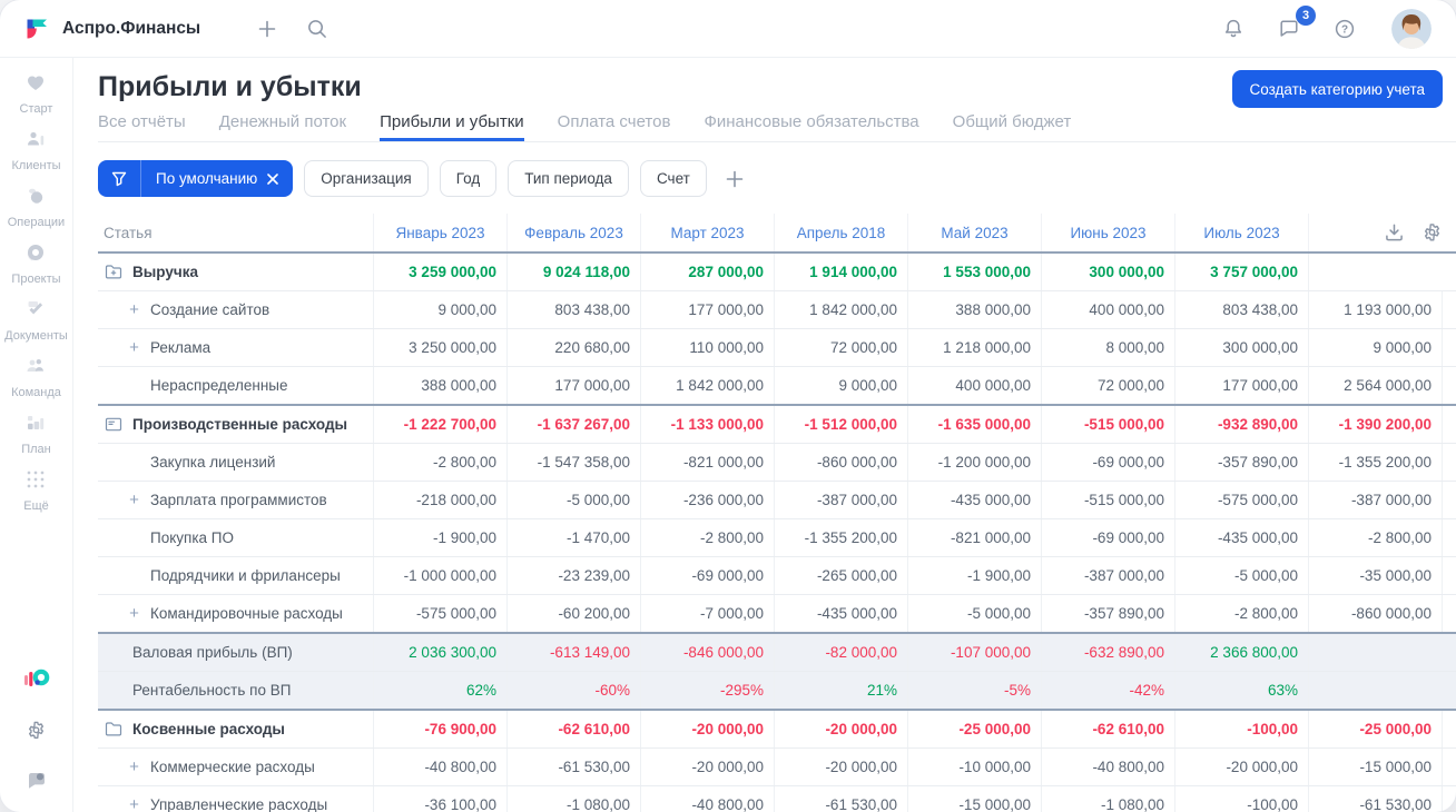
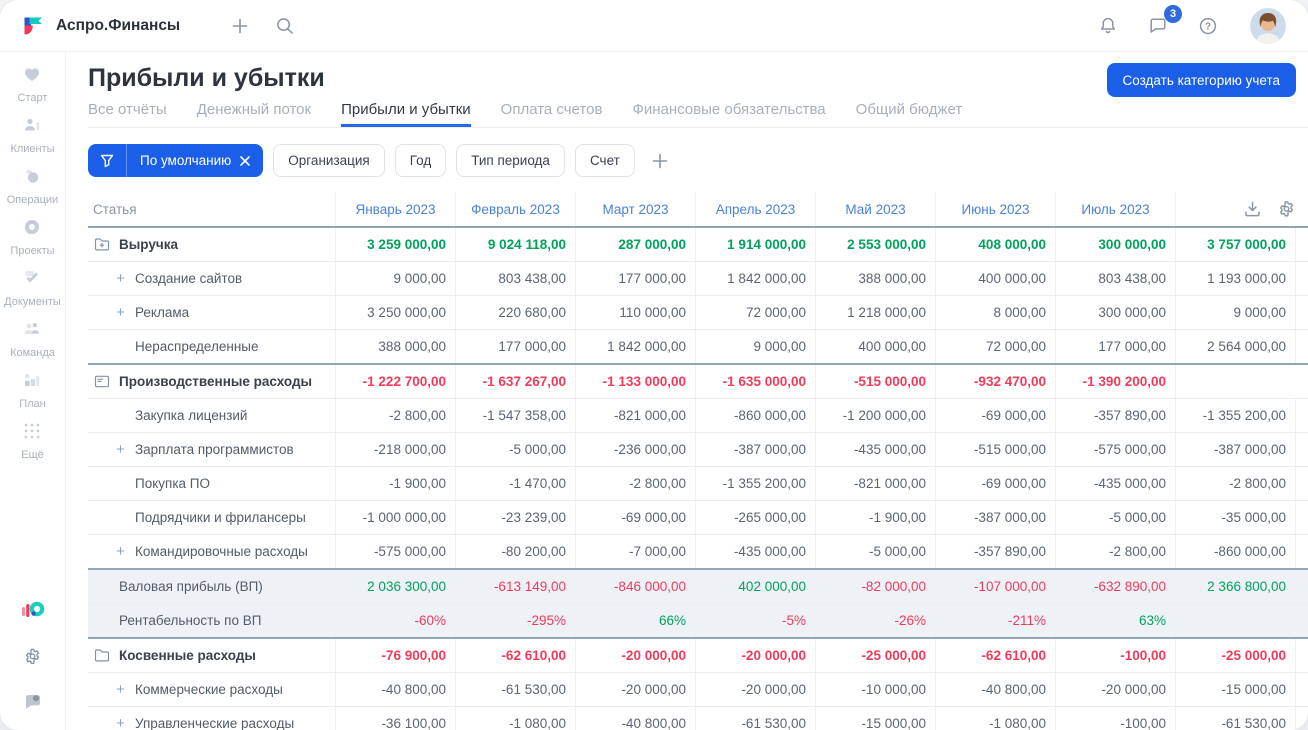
  Аспро.Финансы
  3
  ?
  Старт
  Клиенты
  Операции
  Проекты
  Документы
  Команда
  План
  Ещё
  Прибыли и убытки
  Создать категорию учета
  Все отчёты
  Денежный поток
  Прибыли и убытки
  Оплата счетов
  Финансовые обязательства
  Общий бюджет
  По умолчанию
  Организация
  Год
  Тип периода
  Счет
  Статья
  Январь 2023
  Февраль 2023
  Март 2023
- Апрель 2018
+ Апрель 2023
  Май 2023
  Июнь 2023
  Июль 2023
  Выручка
  3 259 000,00
  9 024 118,00
  287 000,00
  1 914 000,00
- 1 553 000,00
+ 2 553 000,00
+ 408 000,00
  300 000,00
  3 757 000,00
  +
  Создание сайтов
  9 000,00
  803 438,00
  177 000,00
  1 842 000,00
  388 000,00
  400 000,00
  803 438,00
  1 193 000,00
  +
  Реклама
  3 250 000,00
  220 680,00
  110 000,00
  72 000,00
  1 218 000,00
  8 000,00
  300 000,00
  9 000,00
  Нераспределенные
  388 000,00
  177 000,00
  1 842 000,00
  9 000,00
  400 000,00
  72 000,00
  177 000,00
  2 564 000,00
  Производственные расходы
  -1 222 700,00
  -1 637 267,00
  -1 133 000,00
- -1 512 000,00
  -1 635 000,00
  -515 000,00
- -932 890,00
+ -932 470,00
  -1 390 200,00
  Закупка лицензий
  -2 800,00
  -1 547 358,00
  -821 000,00
  -860 000,00
  -1 200 000,00
  -69 000,00
  -357 890,00
  -1 355 200,00
  +
  Зарплата программистов
  -218 000,00
  -5 000,00
  -236 000,00
  -387 000,00
  -435 000,00
  -515 000,00
  -575 000,00
  -387 000,00
  Покупка ПО
  -1 900,00
  -1 470,00
  -2 800,00
  -1 355 200,00
  -821 000,00
  -69 000,00
  -435 000,00
  -2 800,00
  Подрядчики и фрилансеры
  -1 000 000,00
  -23 239,00
  -69 000,00
  -265 000,00
  -1 900,00
  -387 000,00
  -5 000,00
  -35 000,00
  +
  Командировочные расходы
  -575 000,00
- -60 200,00
+ -80 200,00
  -7 000,00
  -435 000,00
  -5 000,00
  -357 890,00
  -2 800,00
  -860 000,00
  Валовая прибыль (ВП)
  2 036 300,00
  -613 149,00
  -846 000,00
+ 402 000,00
  -82 000,00
  -107 000,00
  -632 890,00
  2 366 800,00
  Рентабельность по ВП
- 62%
  -60%
  -295%
- 21%
+ 66%
  -5%
- -42%
+ -26%
+ -211%
  63%
  Косвенные расходы
  -76 900,00
  -62 610,00
  -20 000,00
  -20 000,00
  -25 000,00
  -62 610,00
  -100,00
  -25 000,00
  +
  Коммерческие расходы
  -40 800,00
  -61 530,00
  -20 000,00
  -20 000,00
  -10 000,00
  -40 800,00
  -20 000,00
  -15 000,00
  +
  Управленческие расходы
  -36 100,00
  -1 080,00
  -40 800,00
  -61 530,00
  -15 000,00
  -1 080,00
  -100,00
  -61 530,00
